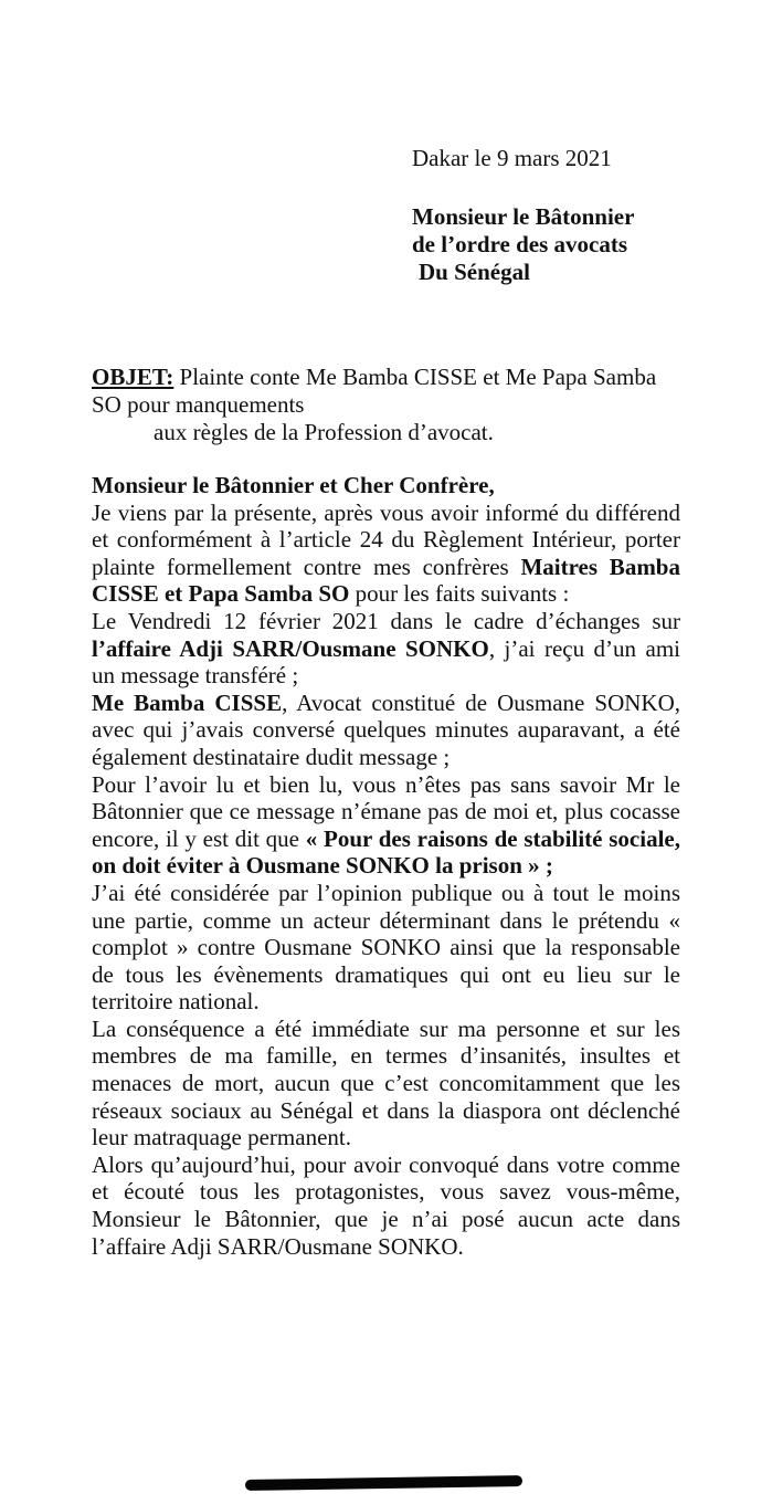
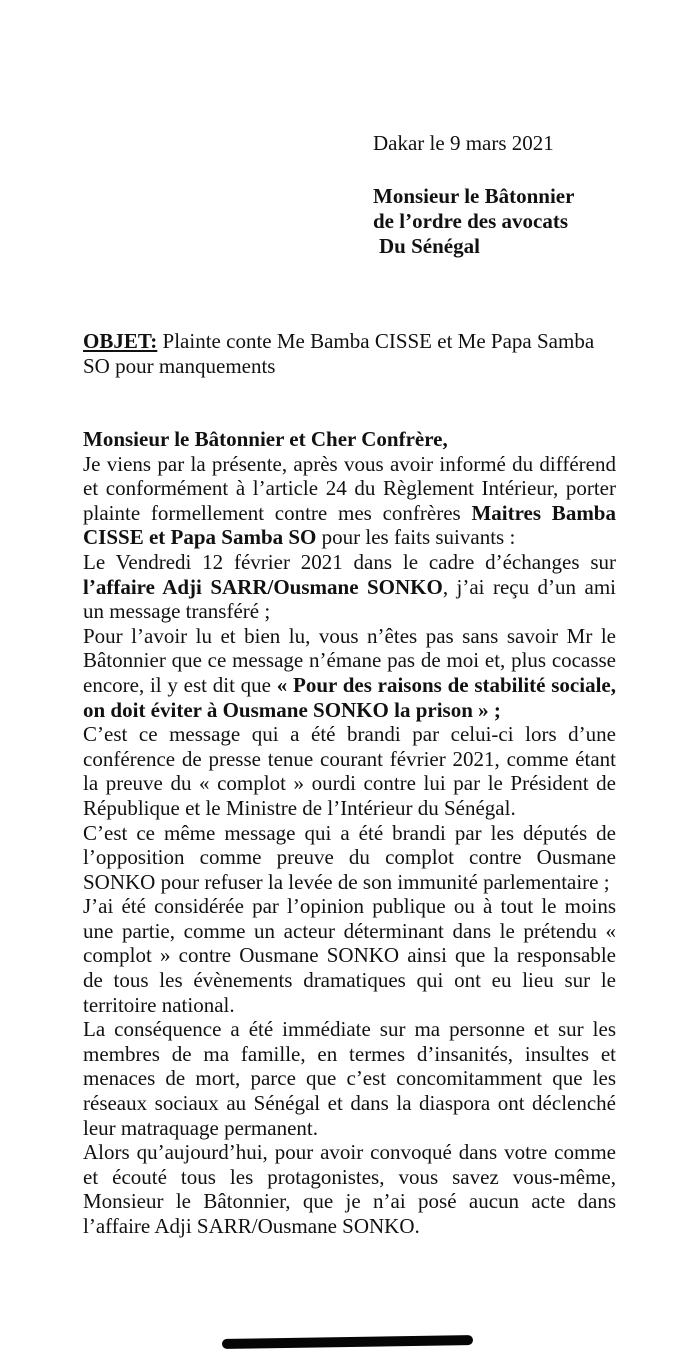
  Dakar le 9 mars 2021
  Monsieur le Bâtonnier
  de l’ordre des avocats
  Du Sénégal
  OBJET: Plainte conte Me Bamba CISSE et Me Papa Samba SO pour manquements
- aux règles de la Profession d’avocat.
  Monsieur le Bâtonnier et Cher Confrère,
  Je viens par la présente, après vous avoir informé du différend et conformément à l’article 24 du Règlement Intérieur, porter plainte formellement contre mes confrères Maitres Bamba CISSE et Papa Samba SO pour les faits suivants :
  Le Vendredi 12 février 2021 dans le cadre d’échanges sur l’affaire Adji SARR/Ousmane SONKO, j’ai reçu d’un ami un message transféré ;
- Me Bamba CISSE, Avocat constitué de Ousmane SONKO, avec qui j’avais conversé quelques minutes auparavant, a été également destinataire dudit message ;
  Pour l’avoir lu et bien lu, vous n’êtes pas sans savoir Mr le Bâtonnier que ce message n’émane pas de moi et, plus cocasse encore, il y est dit que « Pour des raisons de stabilité sociale, on doit éviter à Ousmane SONKO la prison » ;
+ C’est ce message qui a été brandi par celui-ci lors d’une conférence de presse tenue courant février 2021, comme étant la preuve du « complot » ourdi contre lui par le Président de République et le Ministre de l’Intérieur du Sénégal.
+ C’est ce même message qui a été brandi par les députés de l’opposition comme preuve du complot contre Ousmane SONKO pour refuser la levée de son immunité parlementaire ;
  J’ai été considérée par l’opinion publique ou à tout le moins une partie, comme un acteur déterminant dans le prétendu « complot » contre Ousmane SONKO ainsi que la responsable de tous les évènements dramatiques qui ont eu lieu sur le territoire national.
- La conséquence a été immédiate sur ma personne et sur les membres de ma famille, en termes d’insanités, insultes et menaces de mort, aucun que c’est concomitamment que les réseaux sociaux au Sénégal et dans la diaspora ont déclenché leur matraquage permanent.
+ La conséquence a été immédiate sur ma personne et sur les membres de ma famille, en termes d’insanités, insultes et menaces de mort, parce que c’est concomitamment que les réseaux sociaux au Sénégal et dans la diaspora ont déclenché leur matraquage permanent.
  Alors qu’aujourd’hui, pour avoir convoqué dans votre comme et écouté tous les protagonistes, vous savez vous-même, Monsieur le Bâtonnier, que je n’ai posé aucun acte dans l’affaire Adji SARR/Ousmane SONKO.
